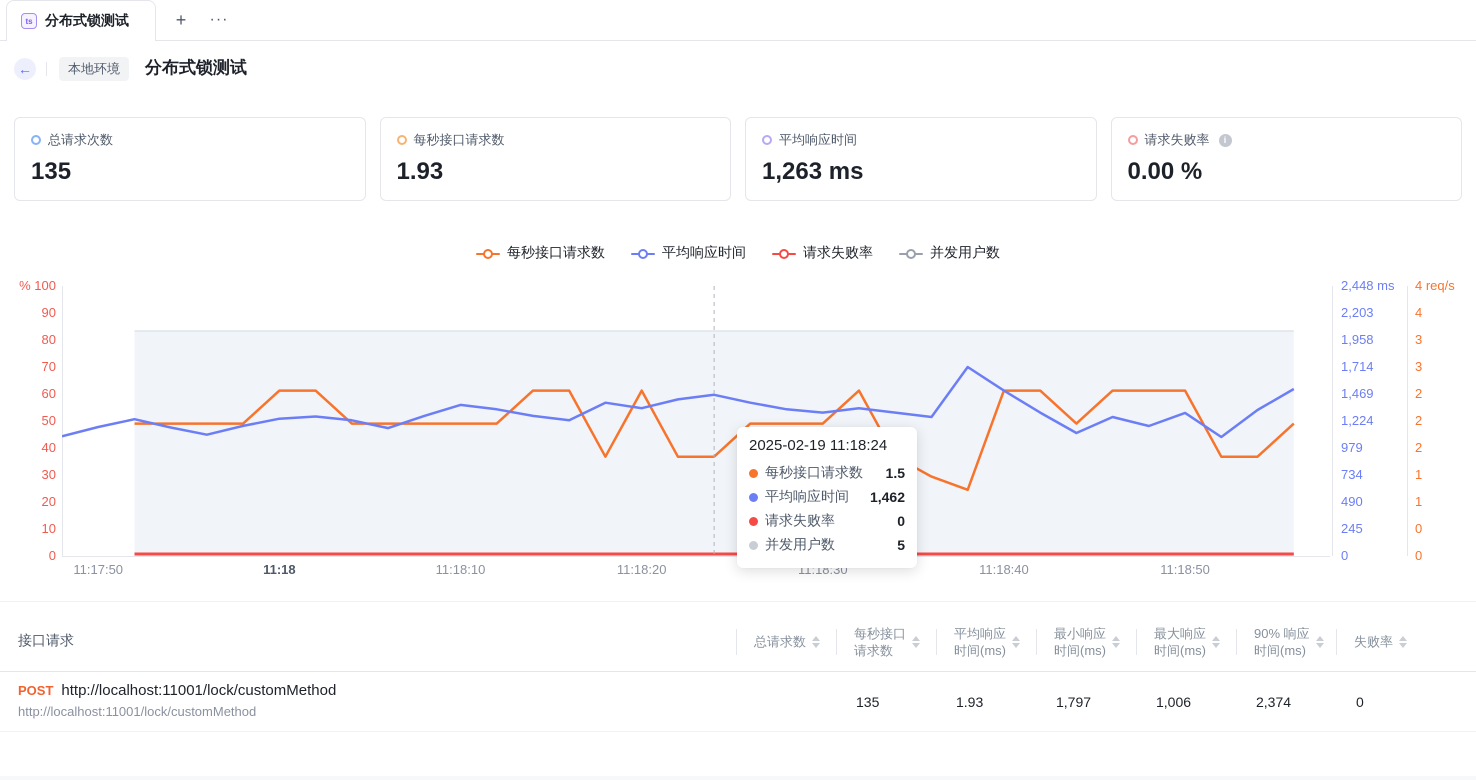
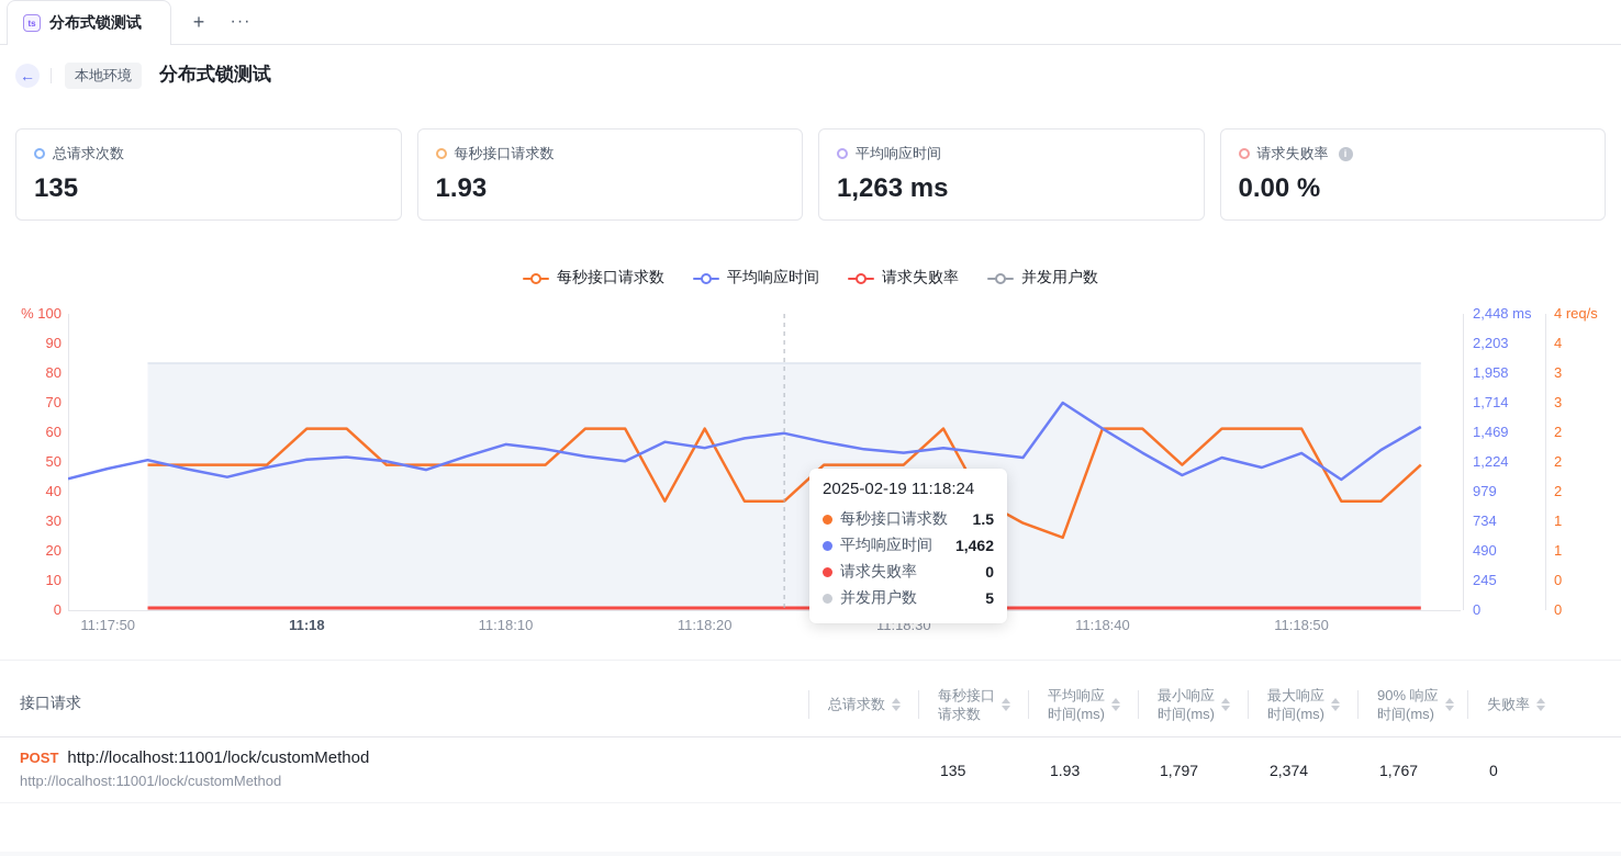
  ts
  分布式锁测试
  +
  ···
  ←
  本地环境
  分布式锁测试
  总请求次数
  135
  每秒接口请求数
  1.93
  平均响应时间
  1,263 ms
  请求失败率
  i
  0.00 %
  每秒接口请求数
  平均响应时间
  请求失败率
  并发用户数
  % 100
  90
  80
  70
  60
  50
  40
  30
  20
  10
  0
  2,448 ms
  2,203
  1,958
  1,714
  1,469
  1,224
  979
  734
  490
  245
  0
  4 req/s
  4
  3
  3
  2
  2
  2
  1
  1
  0
  0
  11:17:50
  11:18
  11:18:10
  11:18:20
  11:18:30
  11:18:40
  11:18:50
  2025-02-19 11:18:24
  每秒接口请求数
  1.5
  平均响应时间
  1,462
  请求失败率
  0
  并发用户数
  5
  接口请求
  总请求数
  每秒接口
  请求数
  平均响应
  时间(ms)
  最小响应
  时间(ms)
  最大响应
  时间(ms)
  90% 响应
  时间(ms)
  失败率
  POST
  http://localhost:11001/lock/customMethod
  http://localhost:11001/lock/customMethod
  135
  1.93
  1,797
- 1,006
  2,374
+ 1,767
  0
